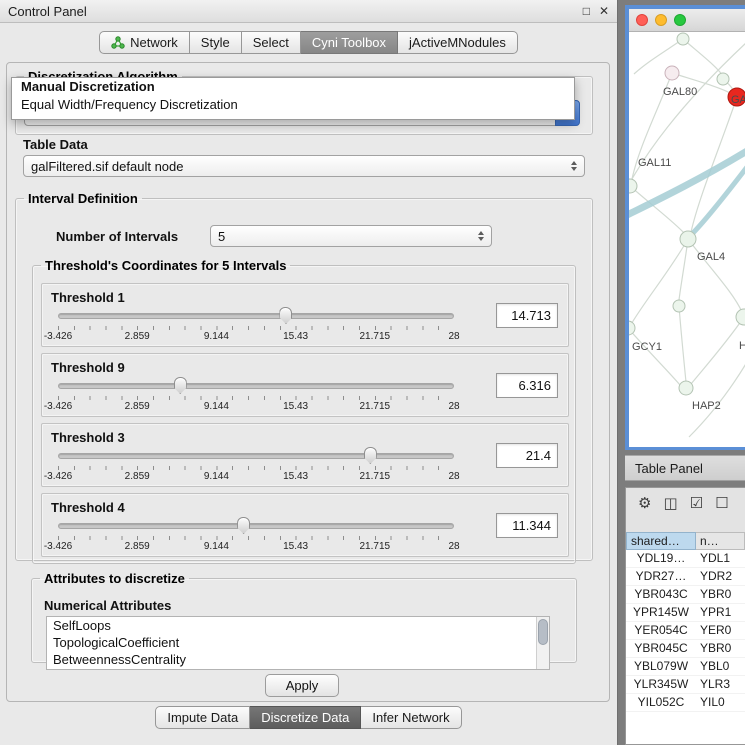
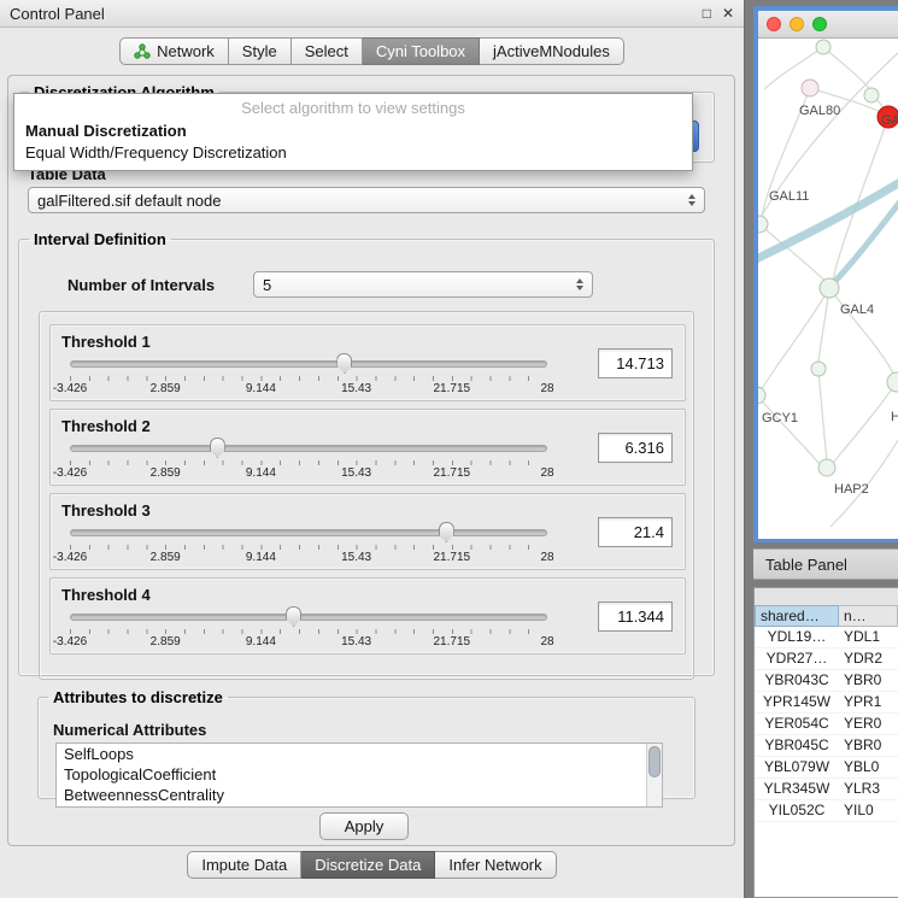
  Control Panel
  □
  ✕
  Network
  Style
  Select
  Cyni Toolbox
  jActiveMNodules
+ Select algorithm to view settings
  Manual Discretization
  Equal Width/Frequency Discretization
  Table Data
  galFiltered.sif default node
  Interval Definition
  Number of Intervals
  5
- Threshold's Coordinates for 5 Intervals
  Threshold 1
  -3.426
  2.859
  9.144
  15.43
  21.715
  28
  14.713
- Threshold 9
+ Threshold 2
  -3.426
  2.859
  9.144
  15.43
  21.715
  28
  6.316
  Threshold 3
  -3.426
  2.859
  9.144
  15.43
  21.715
  28
  21.4
  Threshold 4
  -3.426
  2.859
  9.144
  15.43
  21.715
  28
  11.344
  Attributes to discretize
  Numerical Attributes
  SelfLoops
  TopologicalCoefficient
  BetweennessCentrality
  Apply
  Impute Data
  Discretize Data
  Infer Network
  GAL80
  GA
  GAL11
  GAL4
  GCY1
  HAP2
  H
  Table Panel
- ⚙
- ◫
- ☑
- ☐
  shared…
  n…
  YDL19…
  YDL1
  YDR27…
  YDR2
  YBR043C
  YBR0
  YPR145W
  YPR1
  YER054C
  YER0
  YBR045C
  YBR0
  YBL079W
  YBL0
  YLR345W
  YLR3
  YIL052C
  YIL0
